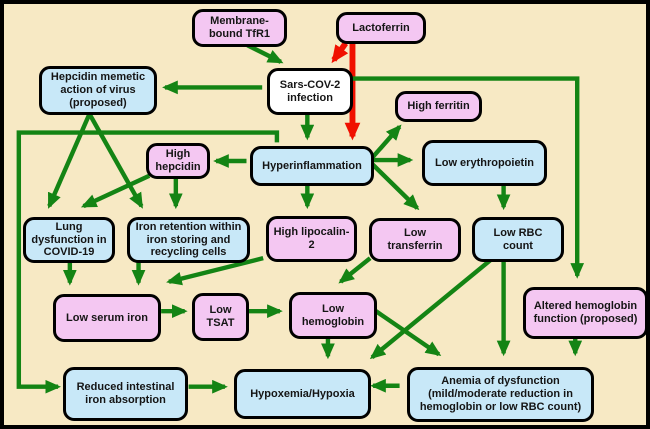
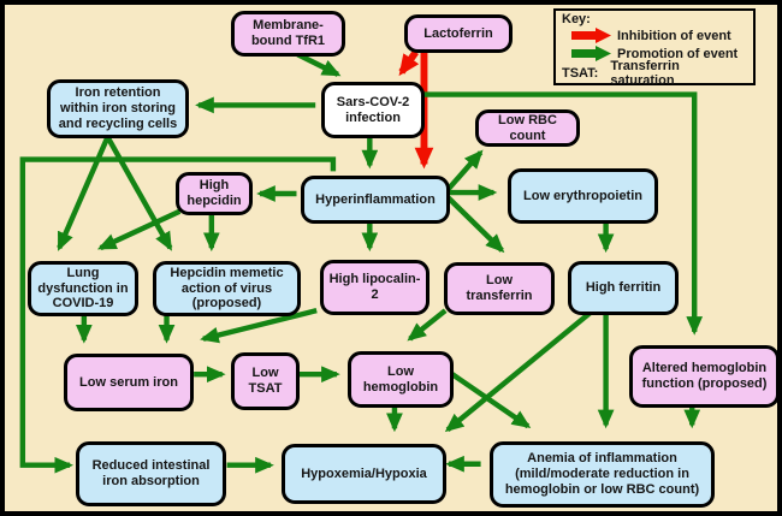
  Membrane-bound TfR1
  Lactoferrin
- Hepcidin memetic action of virus (proposed)
+ Iron retention within iron storing and recycling cells
  Sars-COV-2 infection
- High ferritin
+ Low RBC count
  High hepcidin
  Hyperinflammation
  Low erythropoietin
  Lung dysfunction in COVID-19
- Iron retention within iron storing and recycling cells
+ Hepcidin memetic action of virus (proposed)
  High lipocalin-2
  Low transferrin
- Low RBC count
+ High ferritin
  Altered hemoglobin function (proposed)
  Low serum iron
  Low TSAT
  Low hemoglobin
  Reduced intestinal iron absorption
  Hypoxemia/Hypoxia
- Anemia of dysfunction (mild/moderate reduction in hemoglobin or low RBC count)
+ Anemia of inflammation (mild/moderate reduction in hemoglobin or low RBC count)
+ Key:
+ Inhibition of event
+ Promotion of event
+ TSAT:
+ Transferrin saturation
